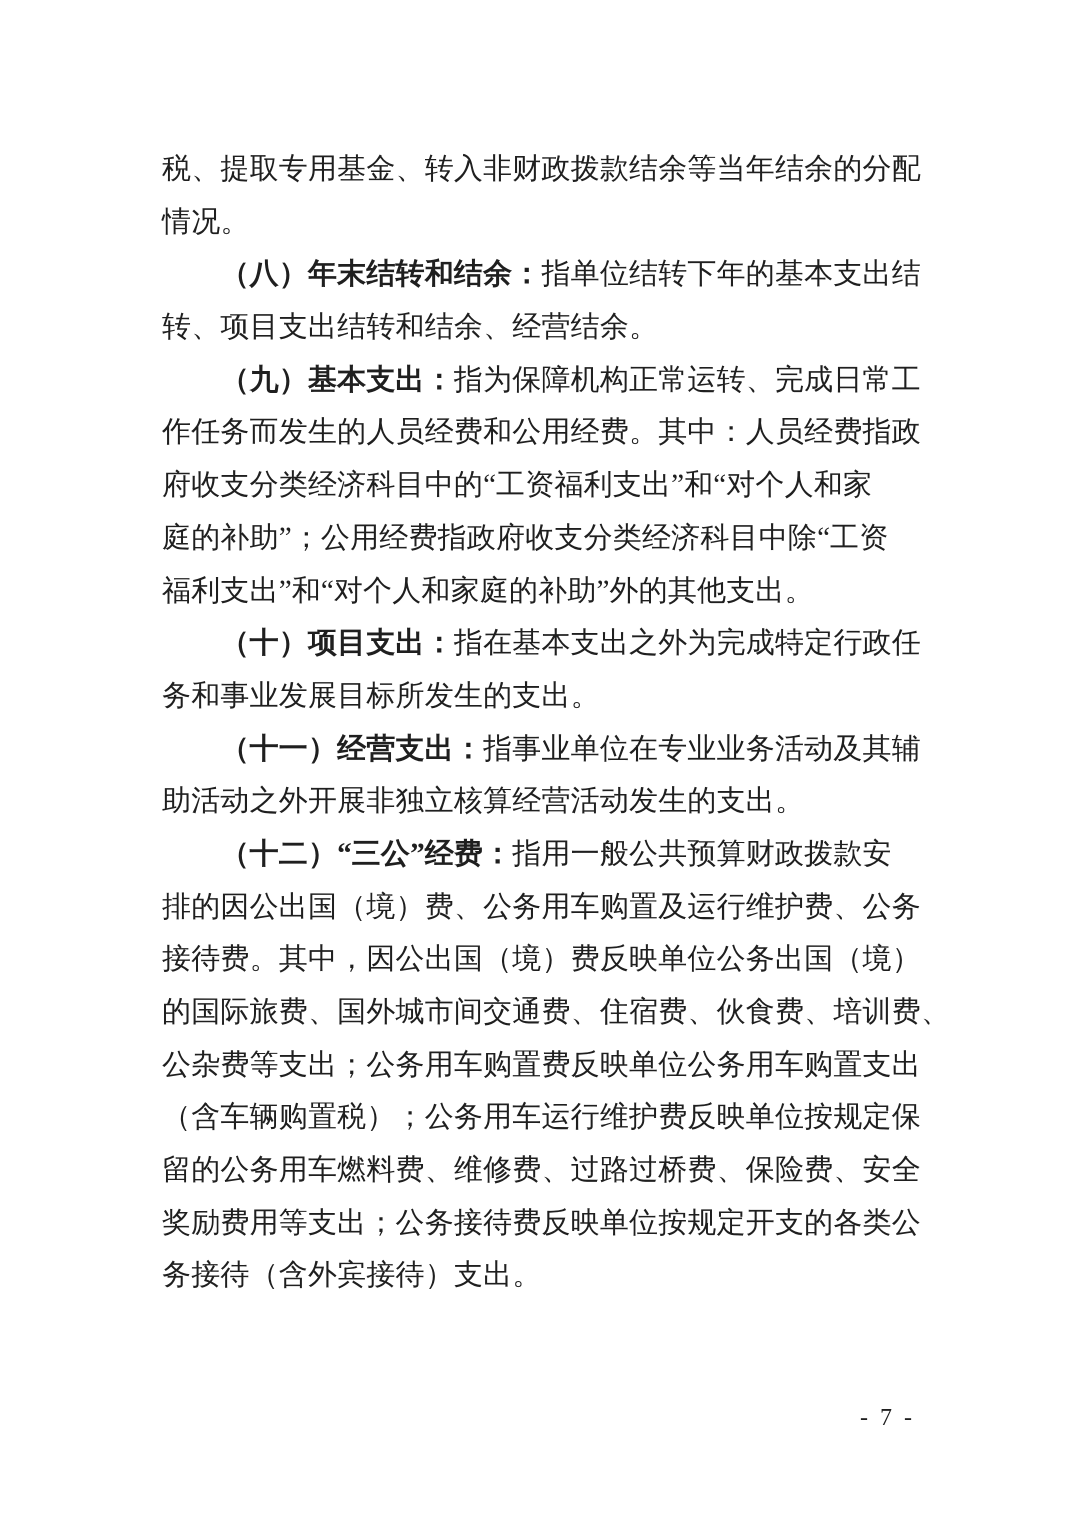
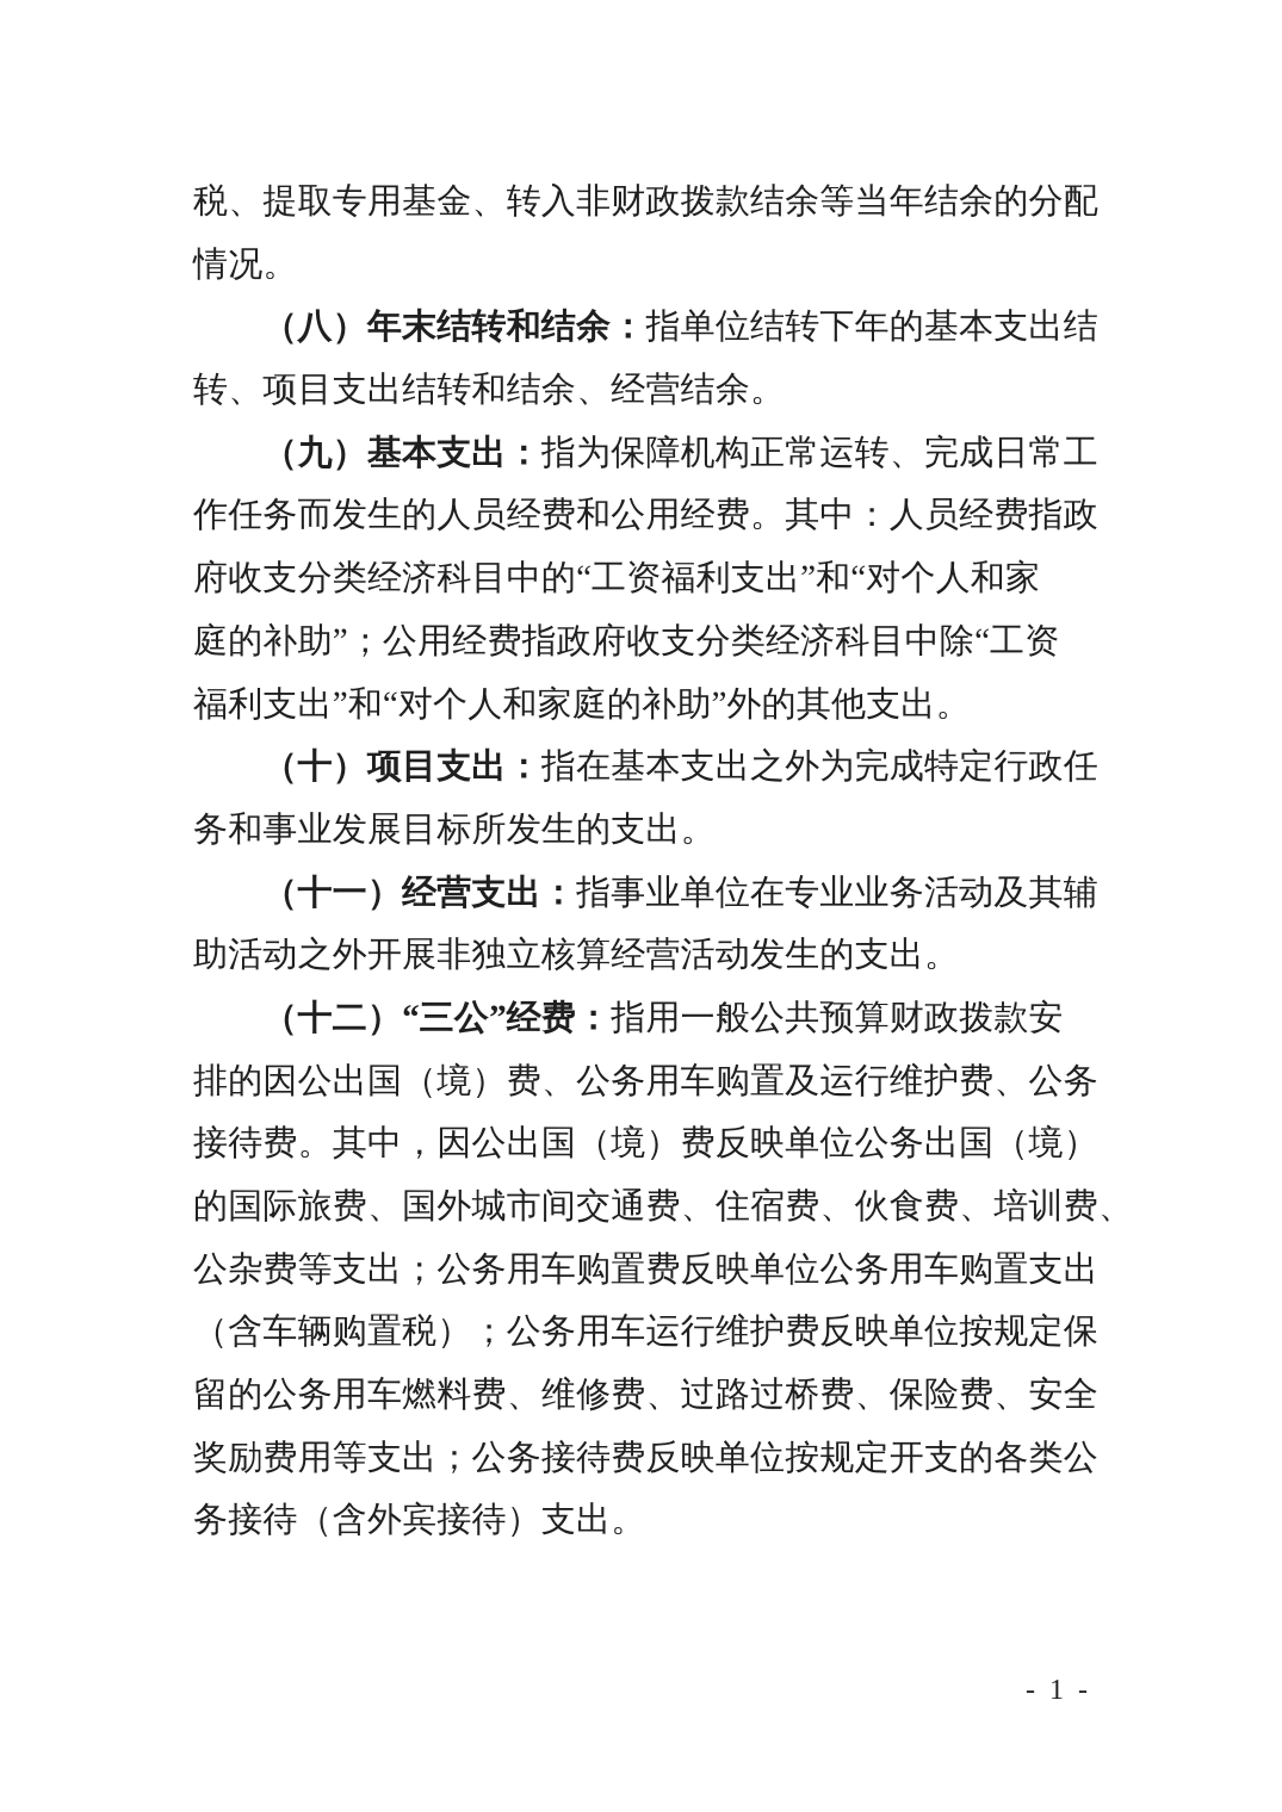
  税、提取专用基金、转入非财政拨款结余等当年结余的分配
  情况。
  （八）年末结转和结余：指单位结转下年的基本支出结
  转、项目支出结转和结余、经营结余。
  （九）基本支出：指为保障机构正常运转、完成日常工
  作任务而发生的人员经费和公用经费。其中：人员经费指政
  府收支分类经济科目中的“工资福利支出”和“对个人和家
  庭的补助”；公用经费指政府收支分类经济科目中除“工资
  福利支出”和“对个人和家庭的补助”外的其他支出。
  （十）项目支出：指在基本支出之外为完成特定行政任
  务和事业发展目标所发生的支出。
  （十一）经营支出：指事业单位在专业业务活动及其辅
  助活动之外开展非独立核算经营活动发生的支出。
  （十二）“三公”经费：指用一般公共预算财政拨款安
  排的因公出国（境）费、公务用车购置及运行维护费、公务
  接待费。其中，因公出国（境）费反映单位公务出国（境）
  的国际旅费、国外城市间交通费、住宿费、伙食费、培训费、
  公杂费等支出；公务用车购置费反映单位公务用车购置支出
  （含车辆购置税）；公务用车运行维护费反映单位按规定保
  留的公务用车燃料费、维修费、过路过桥费、保险费、安全
  奖励费用等支出；公务接待费反映单位按规定开支的各类公
  务接待（含外宾接待）支出。
- - 7 -
+ - 1 -
